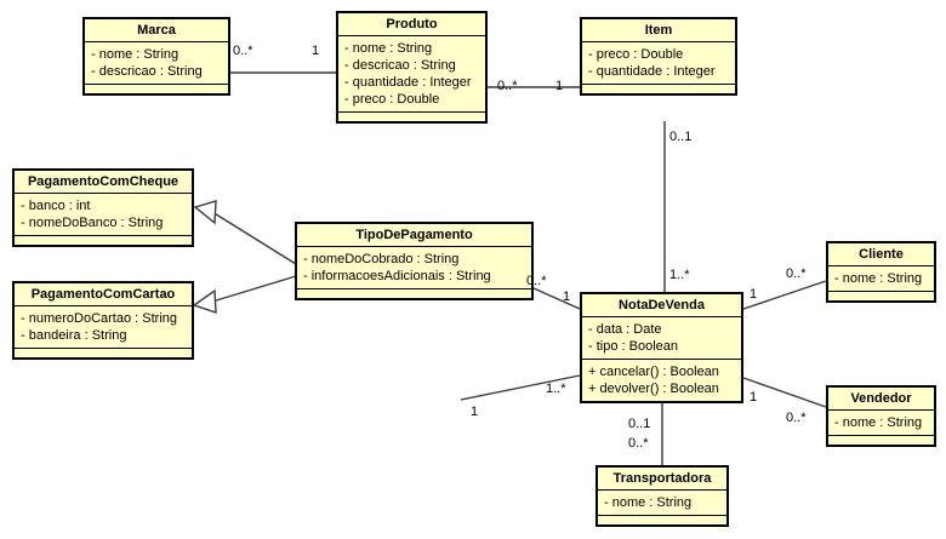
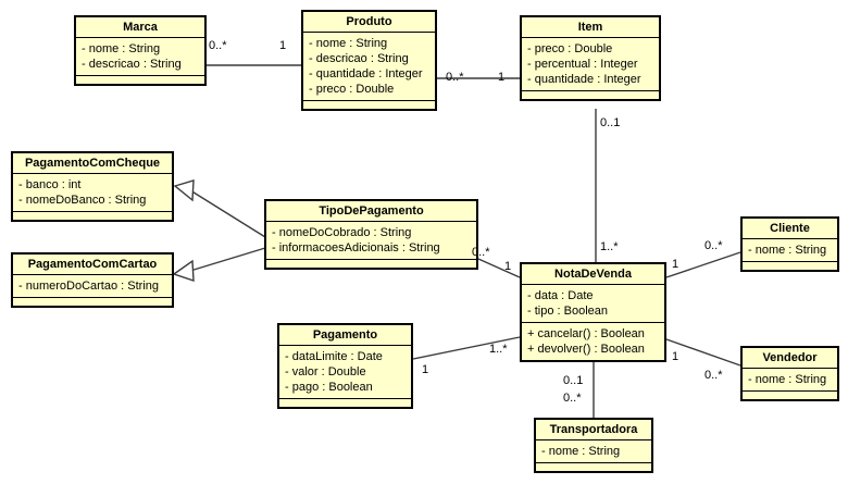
  Marca
  - nome : String
  - descricao : String
  Produto
  - nome : String
  - descricao : String
  - quantidade : Integer
  - preco : Double
  Item
  - preco : Double
+ - percentual : Integer
  - quantidade : Integer
  PagamentoComCheque
  - banco : int
  - nomeDoBanco : String
  PagamentoComCartao
  - numeroDoCartao : String
- - bandeira : String
  TipoDePagamento
  - nomeDoCobrado : String
  - informacoesAdicionais : String
  NotaDeVenda
  - data : Date
  - tipo : Boolean
  + cancelar() : Boolean
  + devolver() : Boolean
+ Pagamento
+ - dataLimite : Date
+ - valor : Double
+ - pago : Boolean
  Cliente
  - nome : String
  Vendedor
  - nome : String
  Transportadora
  - nome : String
  0..*
  1
  0..*
  1
  0..1
  1..*
  0..*
  1
  1
  1..*
  1
  0..*
  1
  0..*
  0..1
  0..*
